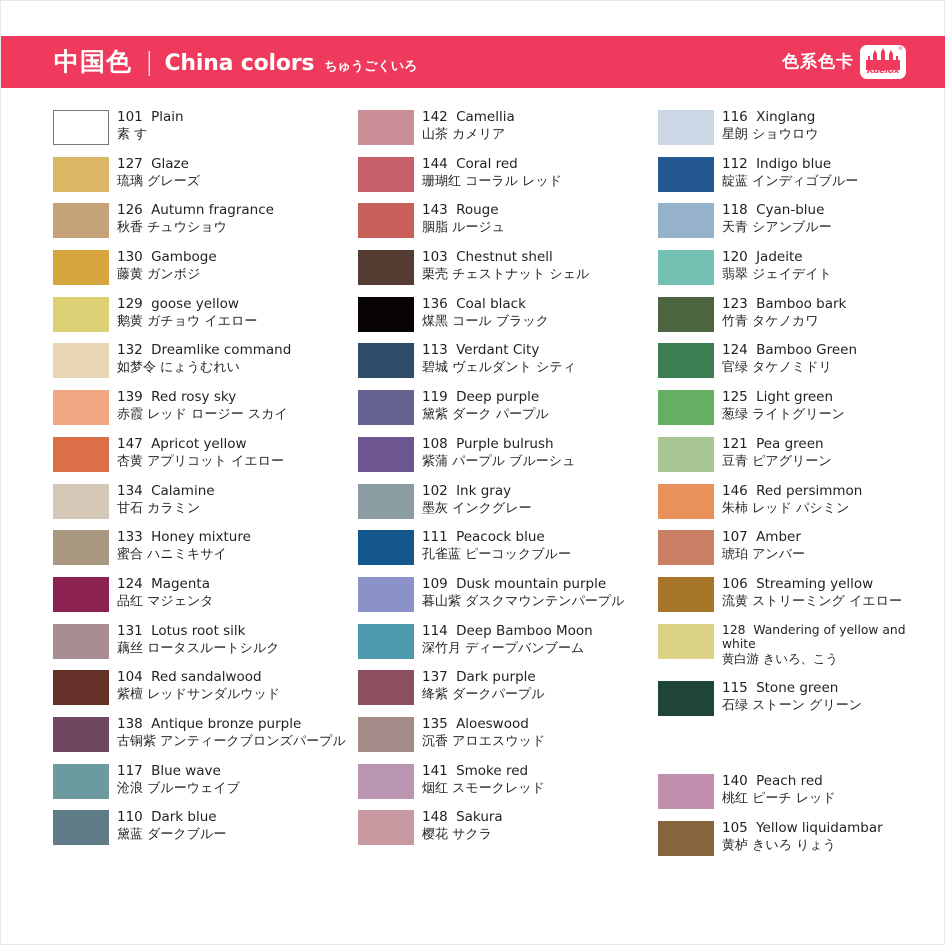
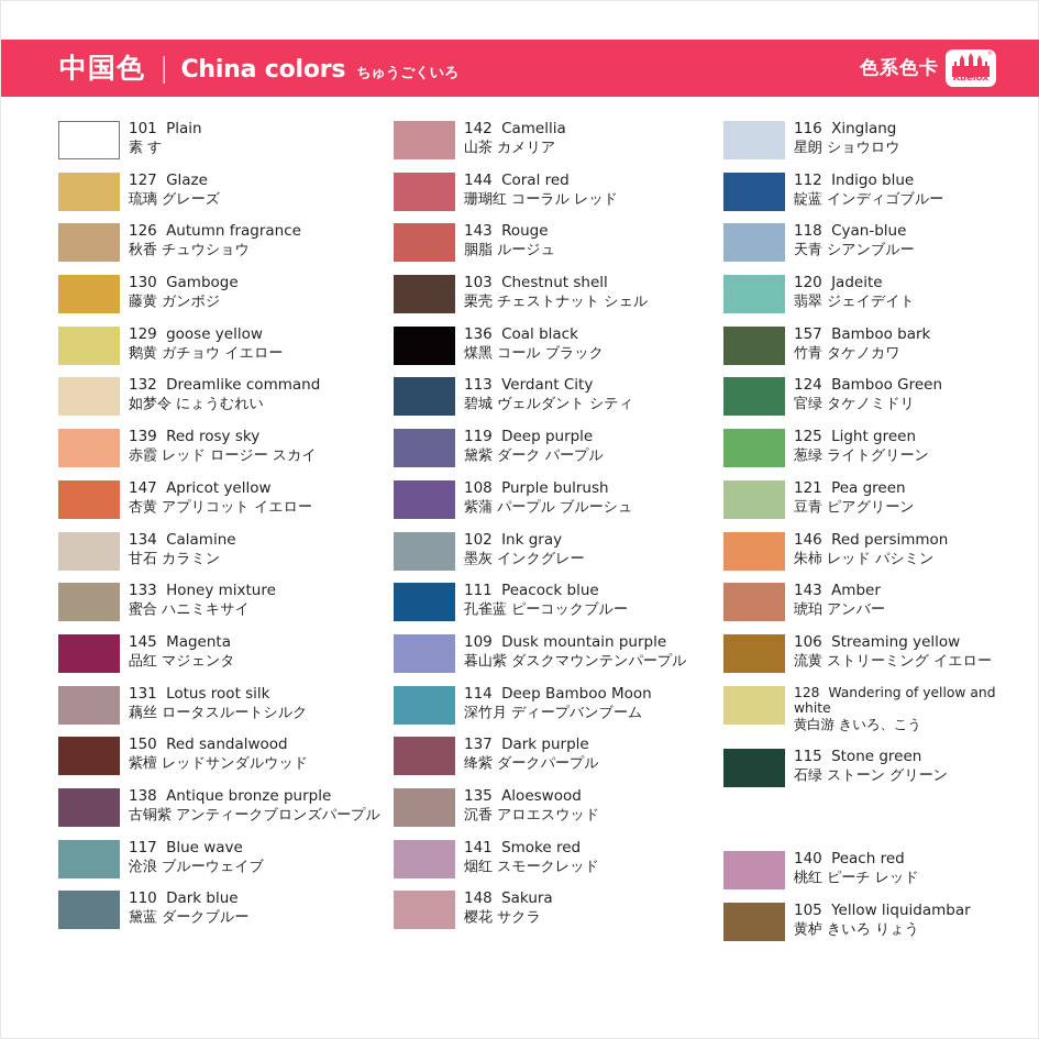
  中国色
  |
  China colors
  ちゅうごくいろ
  色系色卡
  Kuelox
  101 Plain
  素 す
  127 Glaze
  琉璃 グレーズ
  126 Autumn fragrance
  秋香 チュウショウ
  130 Gamboge
  藤黄 ガンボジ
  129 goose yellow
  鹅黄 ガチョウ イエロー
  132 Dreamlike command
  如梦令 にょうむれい
  139 Red rosy sky
  赤霞 レッド ロージー スカイ
  147 Apricot yellow
  杏黄 アプリコット イエロー
  134 Calamine
  甘石 カラミン
  133 Honey mixture
  蜜合 ハニミキサイ
- 124 Magenta
+ 145 Magenta
  品红 マジェンタ
  131 Lotus root silk
  藕丝 ロータスルートシルク
- 104 Red sandalwood
+ 150 Red sandalwood
  紫檀 レッドサンダルウッド
  138 Antique bronze purple
  古铜紫 アンティークブロンズパープル
  117 Blue wave
  沧浪 ブルーウェイブ
  110 Dark blue
  黛蓝 ダークブルー
  142 Camellia
  山茶 カメリア
  144 Coral red
  珊瑚红 コーラル レッド
  143 Rouge
  胭脂 ルージュ
  103 Chestnut shell
  栗壳 チェストナット シェル
  136 Coal black
  煤黑 コール ブラック
  113 Verdant City
  碧城 ヴェルダント シティ
  119 Deep purple
  黛紫 ダーク パープル
  108 Purple bulrush
  紫蒲 パープル ブルーシュ
  102 Ink gray
  墨灰 インクグレー
  111 Peacock blue
  孔雀蓝 ピーコックブルー
  109 Dusk mountain purple
  暮山紫 ダスクマウンテンパープル
  114 Deep Bamboo Moon
  深竹月 ディープバンブーム
  137 Dark purple
  绛紫 ダークパープル
  135 Aloeswood
  沉香 アロエスウッド
  141 Smoke red
  烟红 スモークレッド
  148 Sakura
  樱花 サクラ
  116 Xinglang
  星朗 ショウロウ
  112 Indigo blue
  靛蓝 インディゴブルー
  118 Cyan-blue
  天青 シアンブルー
  120 Jadeite
  翡翠 ジェイデイト
- 123 Bamboo bark
+ 157 Bamboo bark
  竹青 タケノカワ
  124 Bamboo Green
  官绿 タケノミドリ
  125 Light green
  葱绿 ライトグリーン
  121 Pea green
  豆青 ピアグリーン
  146 Red persimmon
  朱柿 レッド パシミン
- 107 Amber
+ 143 Amber
  琥珀 アンバー
  106 Streaming yellow
  流黄 ストリーミング イエロー
  128 Wandering of yellow and white
  黄白游 きいろ、こう
  115 Stone green
  石绿 ストーン グリーン
  140 Peach red
  桃红 ピーチ レッド
  105 Yellow liquidambar
  黄栌 きいろ りょう
